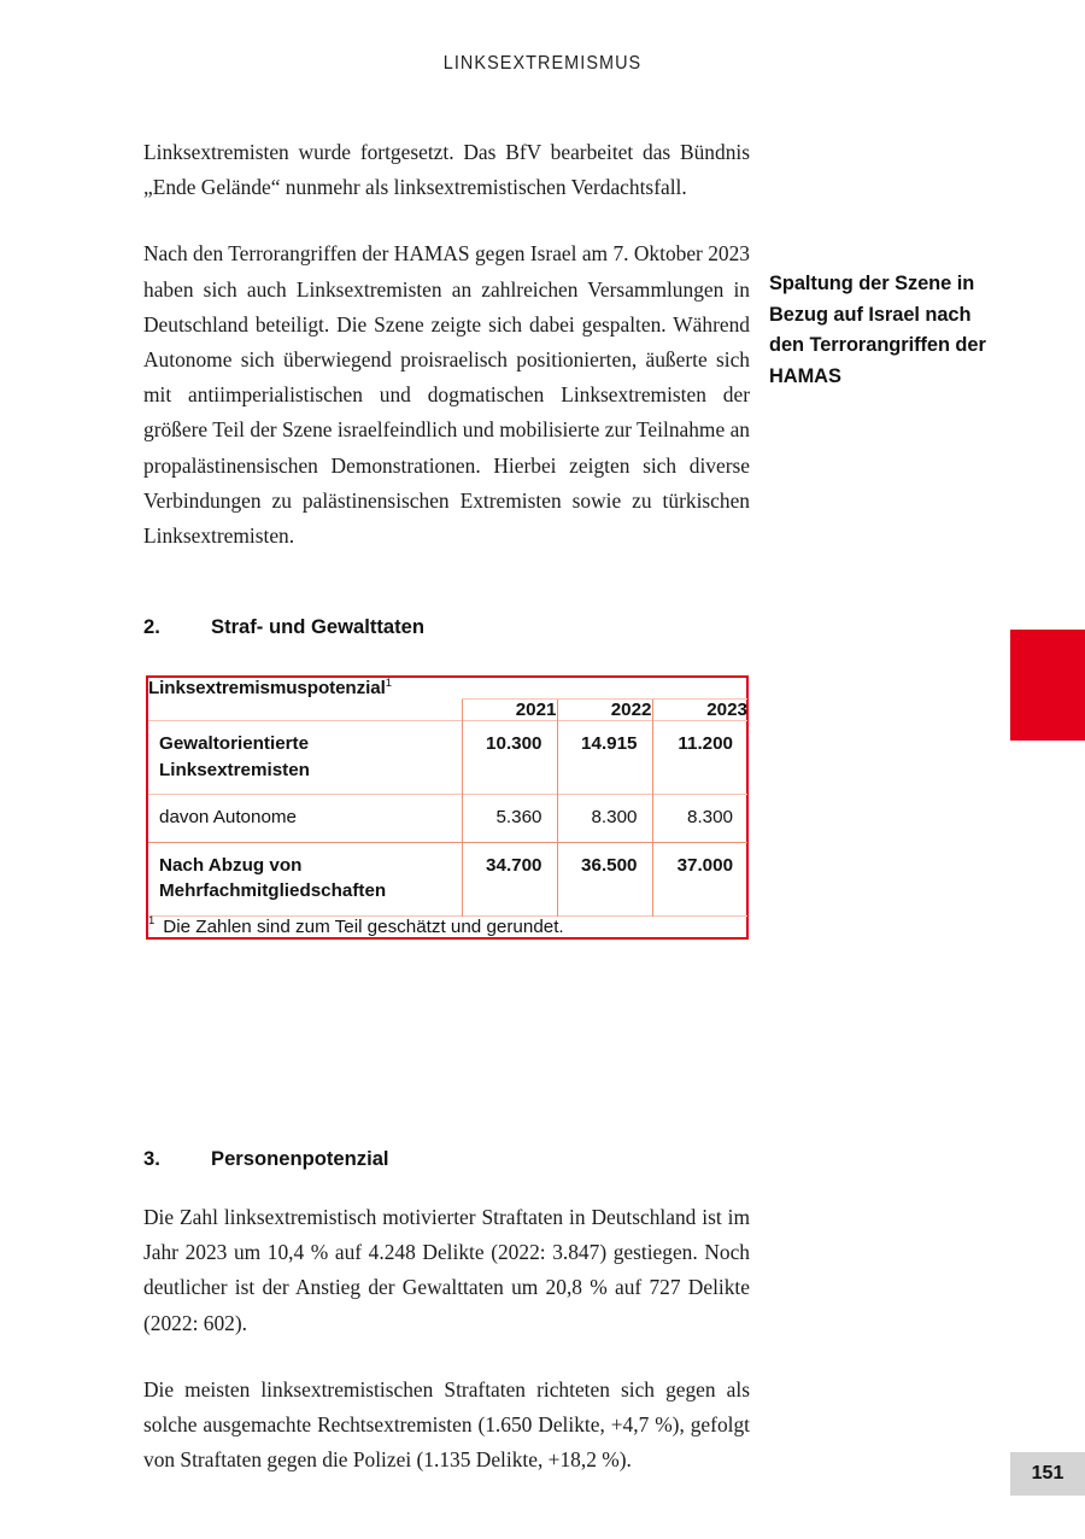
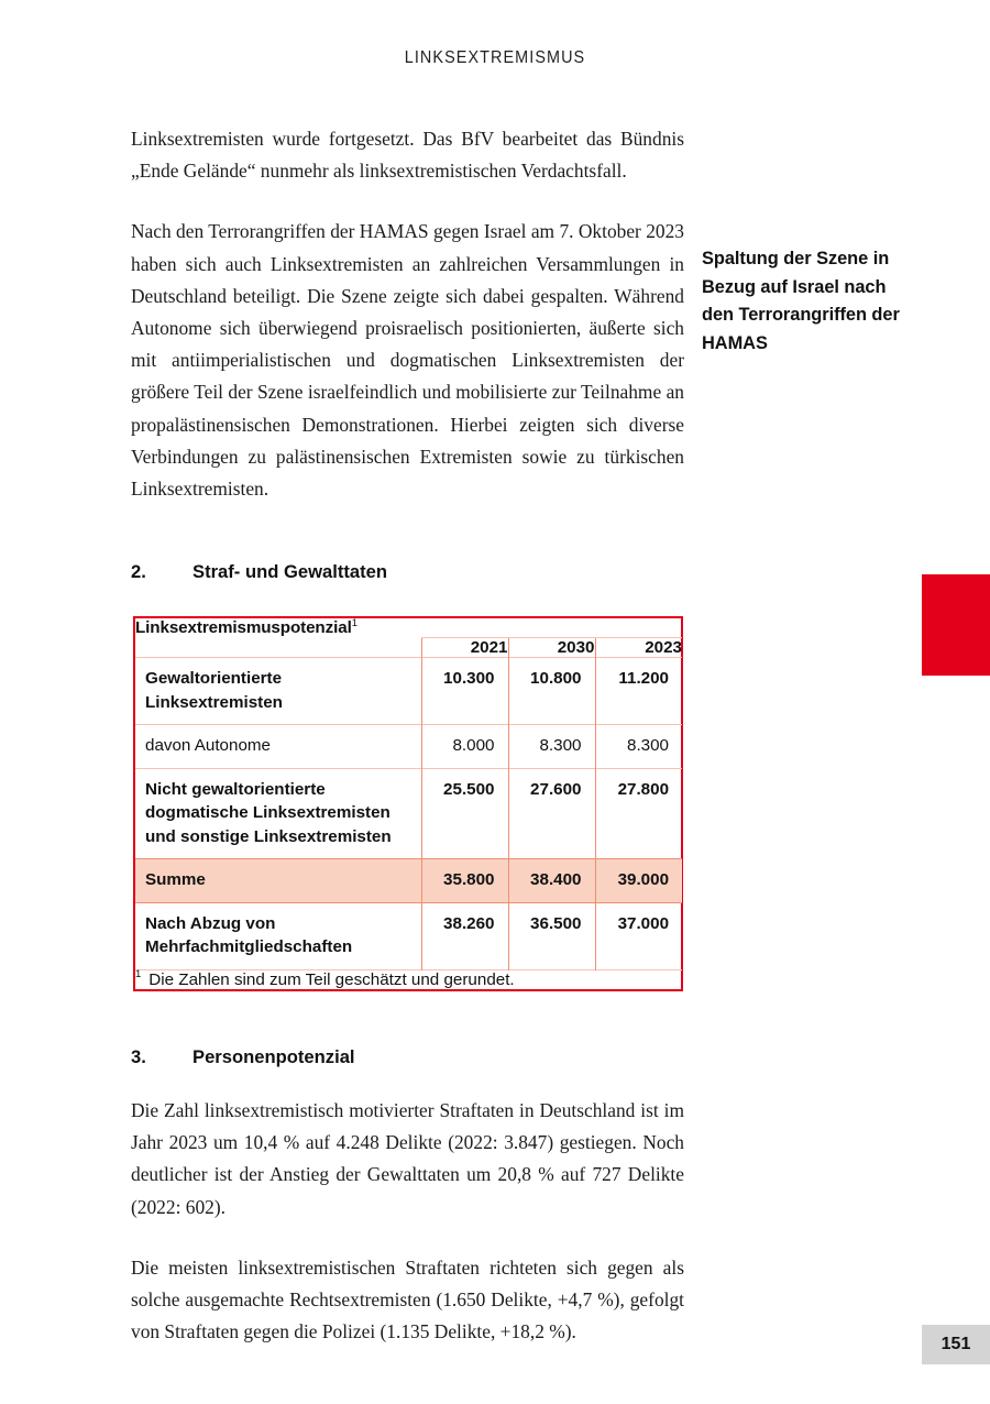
  LINKSEXTREMISMUS
  Linksextremisten wurde fortgesetzt. Das BfV bearbeitet das Bündnis „Ende Gelände“ nunmehr als linksextremistischen Ver­dachtsfall.
  Nach den Terrorangriffen der HAMAS gegen Israel am 7. Okto­ber 2023 haben sich auch Linksextremisten an zahlreichen Ver­sammlungen in Deutschland beteiligt. Die Szene zeigte sich dabei gespalten. Während Autonome sich überwiegend proisraelisch positionierten, äußerte sich mit antiimperialistischen und dogma­tischen Linksextremisten der größere Teil der Szene israelfeindlich und mobilisierte zur Teilnahme an propalästinensischen Demons­trationen. Hierbei zeigten sich diverse Verbindungen zu palästi­nensischen Extremisten sowie zu türkischen Linksextremisten.
  Spaltung der Szene in Bezug auf Israel nach den Terrorangriffen der HAMAS
  2. Straf- und Gewalttaten
  Linksextremismuspotenzial1
- 	2021	2022	2023
+ 	2021	2030	2023
- Gewaltorientierte Linksextremisten	10.300	14.915	11.200
+ Gewaltorientierte Linksextremisten	10.300	10.800	11.200
- davon Autonome	5.360	8.300	8.300
+ davon Autonome	8.000	8.300	8.300
+ Nicht gewaltorientierte dogmatische Linksextremisten und sonstige Linksextremisten	25.500	27.600	27.800
+ Summe	35.800	38.400	39.000
- Nach Abzug von Mehrfachmitgliedschaften	34.700	36.500	37.000
+ Nach Abzug von Mehrfachmitgliedschaften	38.260	36.500	37.000
  1 Die Zahlen sind zum Teil geschätzt und gerundet.
  3. Personenpotenzial
  Die Zahl linksextremistisch motivierter Straftaten in Deutschland ist im Jahr 2023 um 10,4 % auf 4.248 Delikte (2022: 3.847) gestie­gen. Noch deutlicher ist der Anstieg der Gewalttaten um 20,8 % auf 727 Delikte (2022: 602).
  Die meisten linksextremistischen Straftaten richteten sich gegen als solche ausgemachte Rechtsextremisten (1.650 Delikte, +4,7 %), gefolgt von Straftaten gegen die Polizei (1.135 Delikte, +18,2 %).
  151
